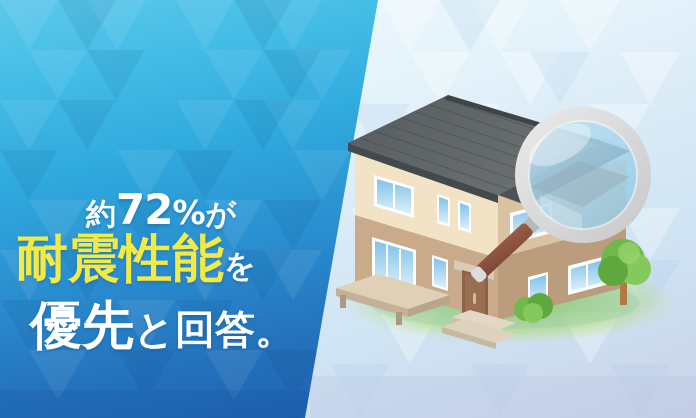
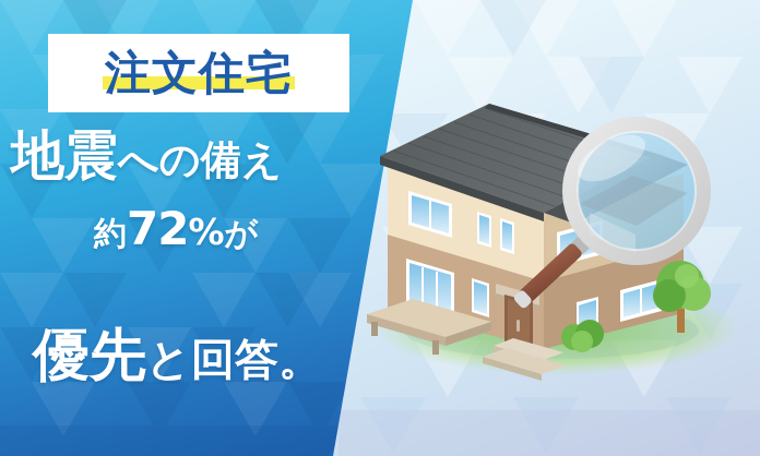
+ 注文住宅
+ 地震への備え
  約72%が
- 耐震性能を
  優先と回答。
